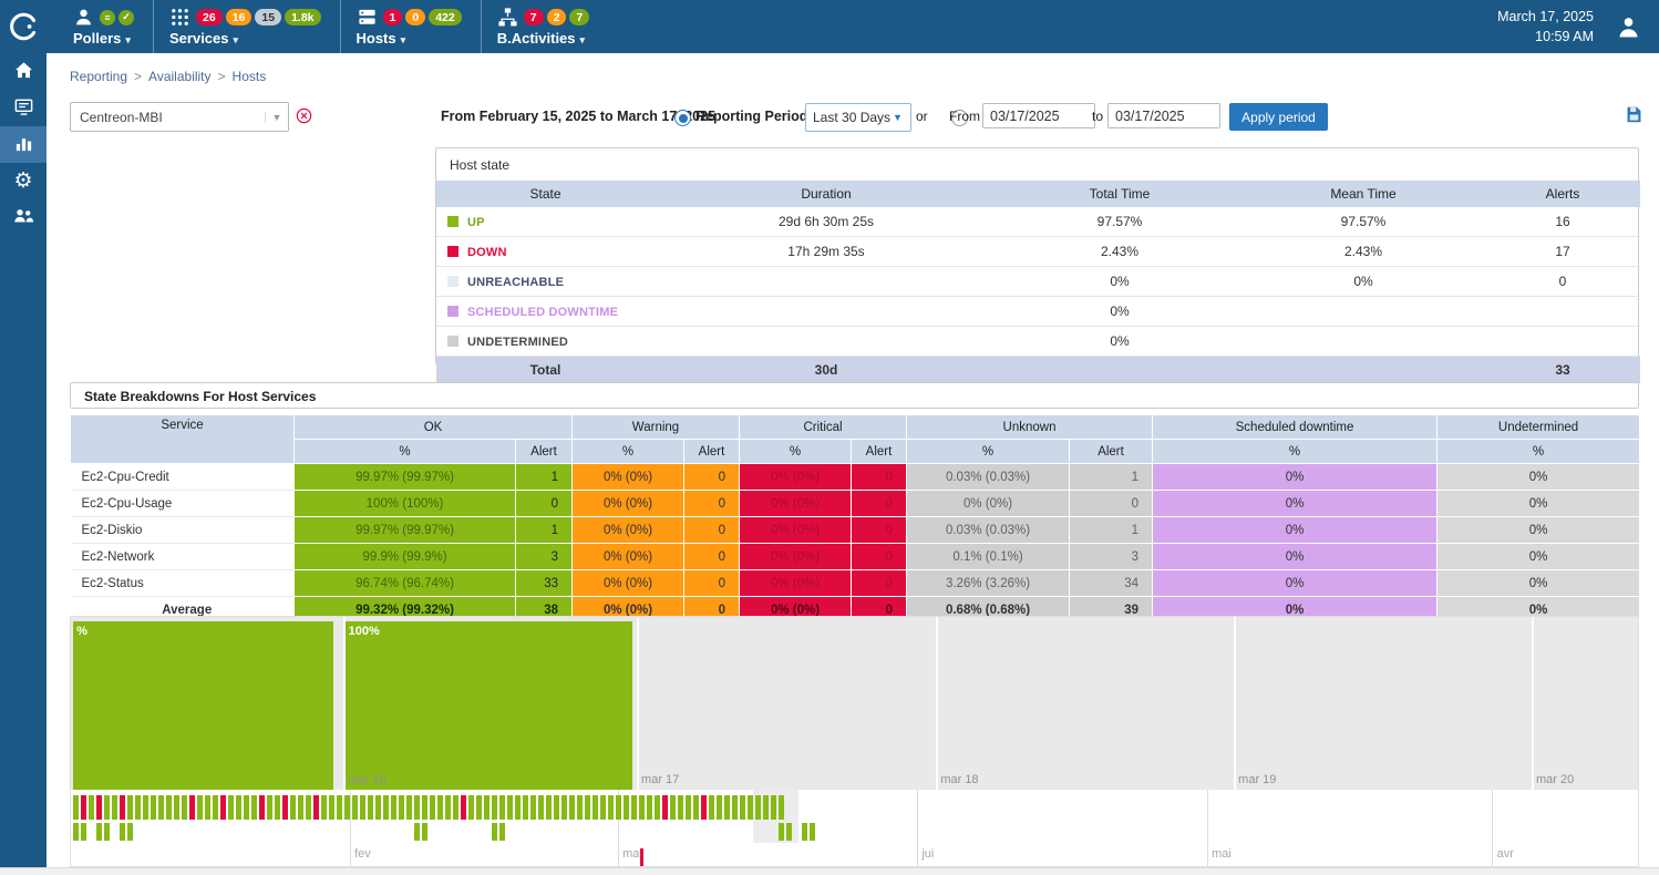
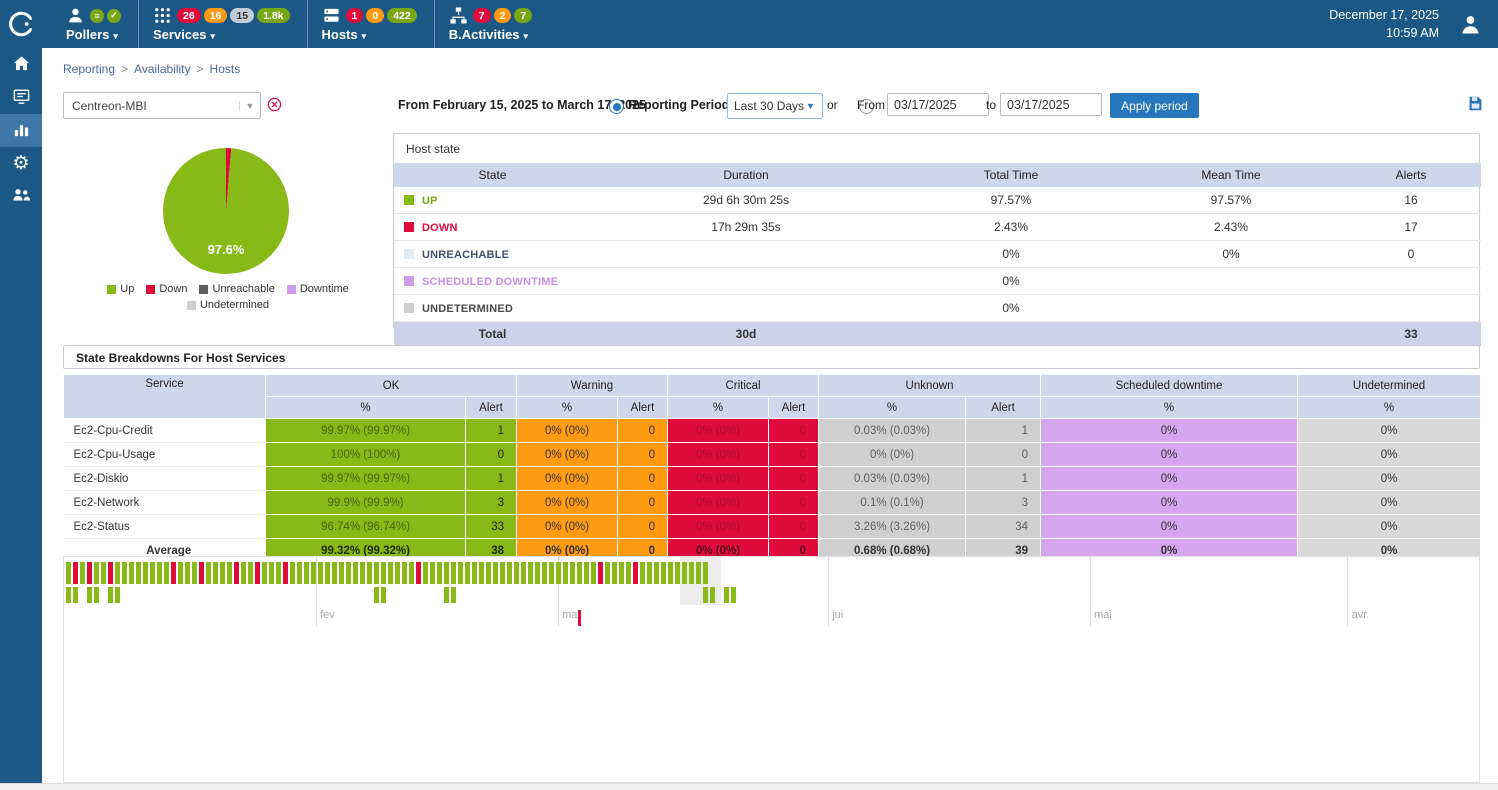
  ≡
  ✓
  Pollers ▾
  26
  16
  15
  1.8k
  Services ▾
  1
  0
  422
  Hosts ▾
  7
  2
  7
  B.Activities ▾
- March 17, 2025
+ December 17, 2025
  10:59 AM
  ⚙
  Reporting > Availability > Hosts
  Centreon-MBI
  ▼
  From February 15, 2025 to March 17025
  Reporting Period
  Last 30 Days
  ▼
  or
  From
  03/17/2025
  to
  03/17/2025
  Apply period
+ 97.6%
+ Up
+ Down
+ Unreachable
+ Downtime
+ Undetermined
  Host state
  State	Duration	Total Time	Mean Time	Alerts
  UP	29d 6h 30m 25s	97.57%	97.57%	16
  DOWN	17h 29m 35s	2.43%	2.43%	17
  UNREACHABLE		0%	0%	0
  SCHEDULED DOWNTIME		0%
  UNDETERMINED		0%
  Total	30d			33
  State Breakdowns For Host Services
  Service	OK	Warning	Critical	Unknown	Scheduled downtime	Undetermined
  %	Alert	%	Alert	%	Alert	%	Alert	%	%
  Ec2-Cpu-Credit	99.97% (99.97%)	1	0% (0%)	0	0% (0%)	0	0.03% (0.03%)	1	0%	0%
  Ec2-Cpu-Usage	100% (100%)	0	0% (0%)	0	0% (0%)	0	0% (0%)	0	0%	0%
  Ec2-Diskio	99.97% (99.97%)	1	0% (0%)	0	0% (0%)	0	0.03% (0.03%)	1	0%	0%
  Ec2-Network	99.9% (99.9%)	3	0% (0%)	0	0% (0%)	0	0.1% (0.1%)	3	0%	0%
  Ec2-Status	96.74% (96.74%)	33	0% (0%)	0	0% (0%)	0	3.26% (3.26%)	34	0%	0%
  Average	99.32% (99.32%)	38	0% (0%)	0	0% (0%)	0	0.68% (0.68%)	39	0%	0%
- %
- 100%
- mar 16
- mar 17
- mar 18
- mar 19
- mar 20
  fev
  jui
  mai
  avr
